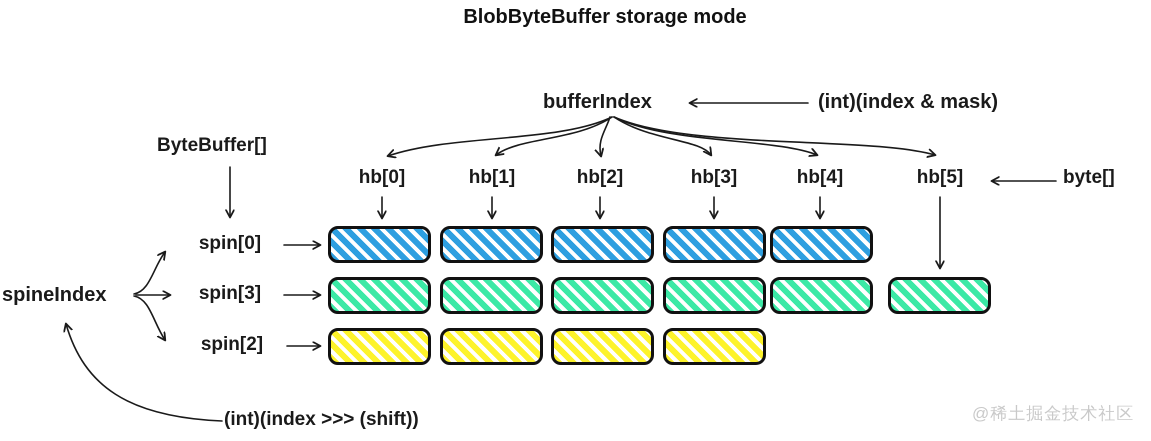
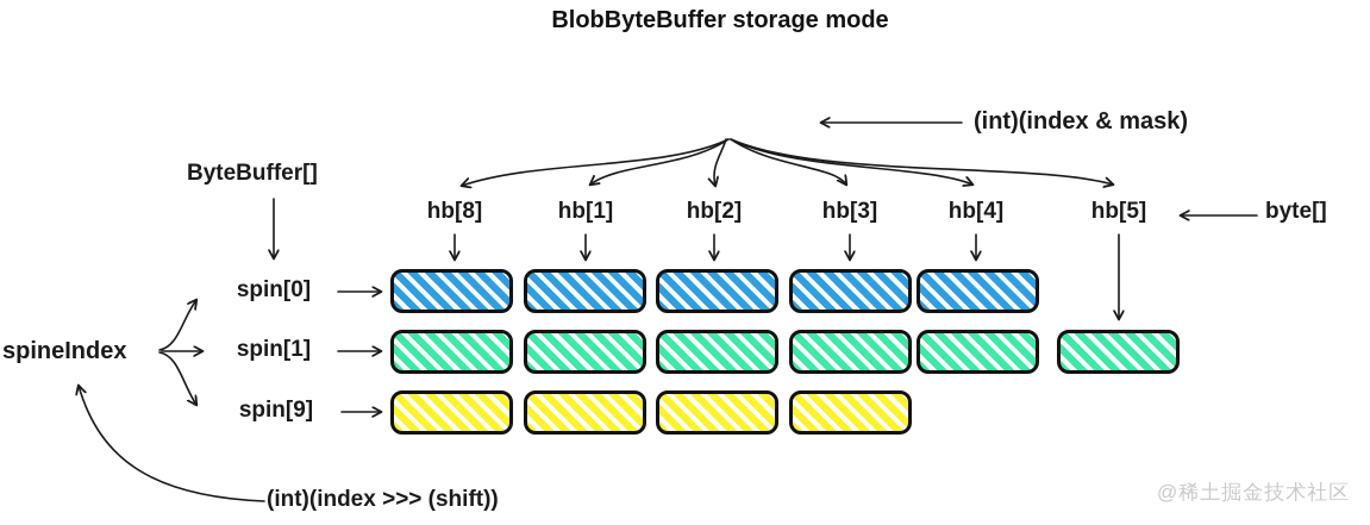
  BlobByteBuffer storage mode
- bufferIndex
  (int)(index & mask)
- hb[0]
+ hb[8]
  hb[1]
  hb[2]
  hb[3]
  hb[4]
  hb[5]
  byte[]
  ByteBuffer[]
  spin[0]
- spin[3]
+ spin[1]
- spin[2]
+ spin[9]
  spineIndex
  (int)(index >>> (shift))
  @稀土掘金技术社区
